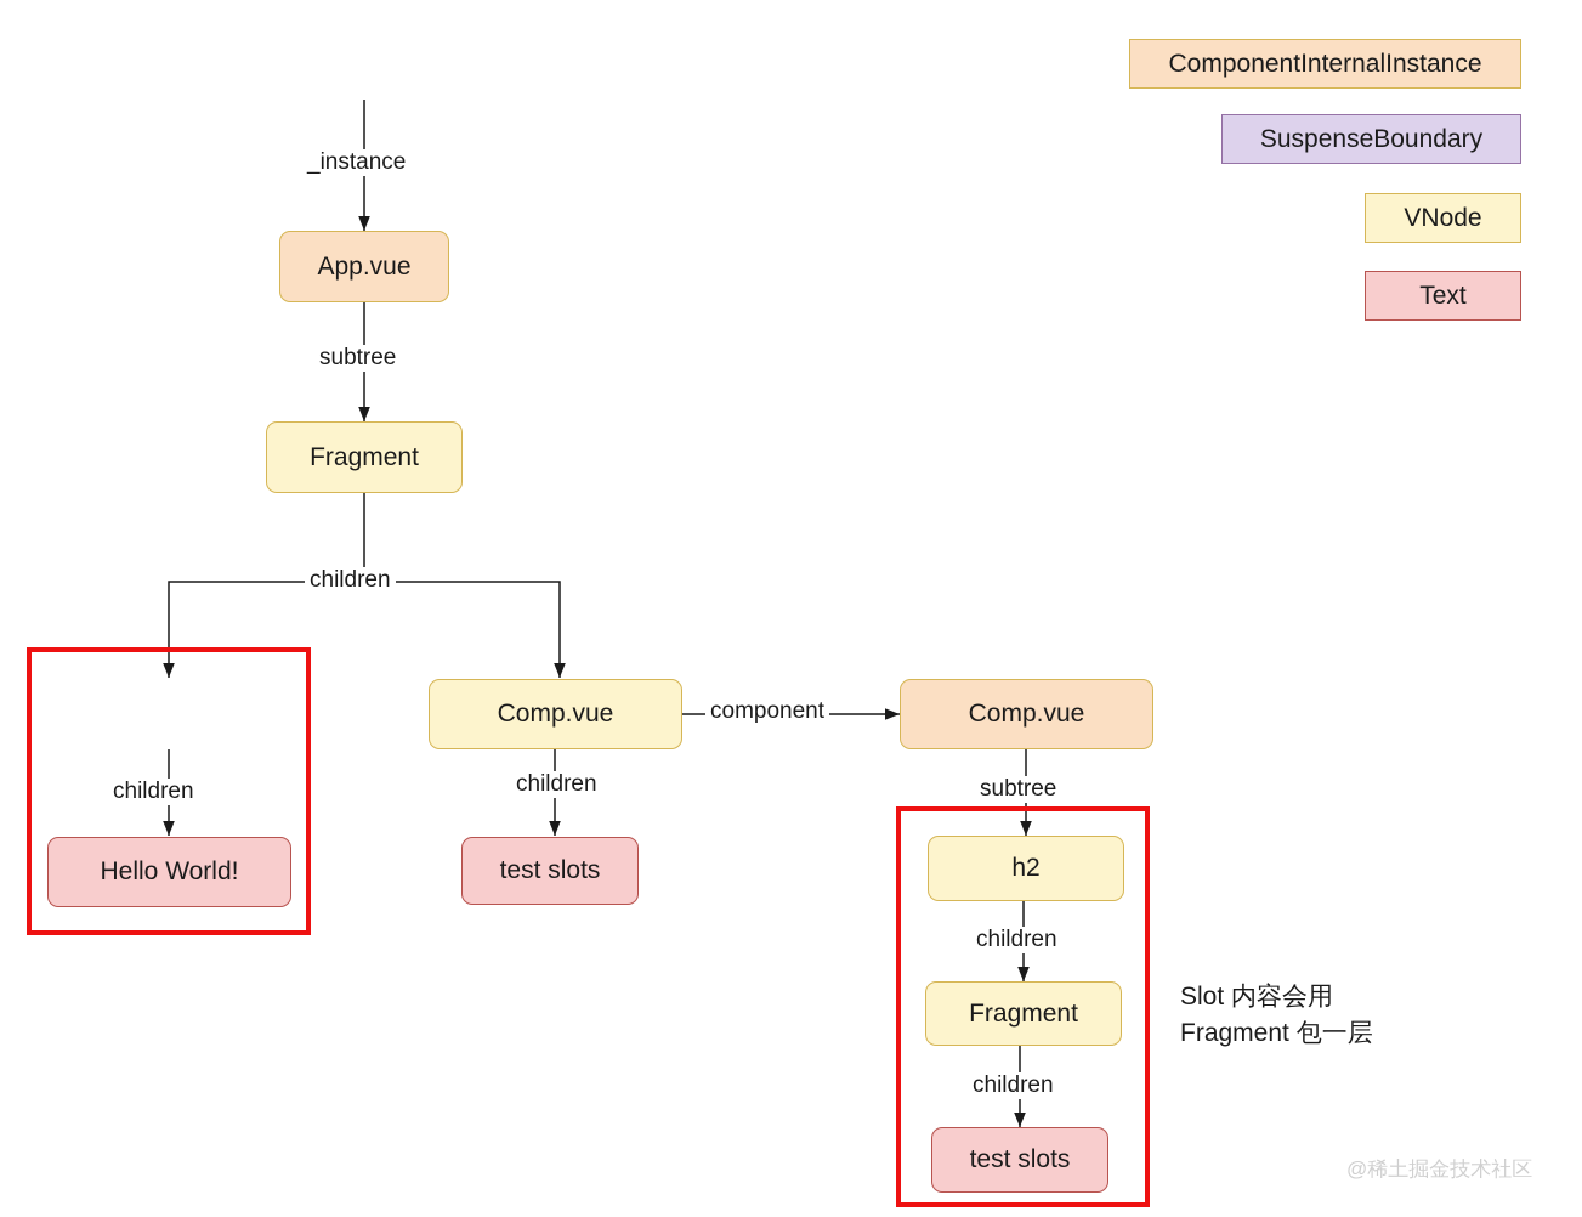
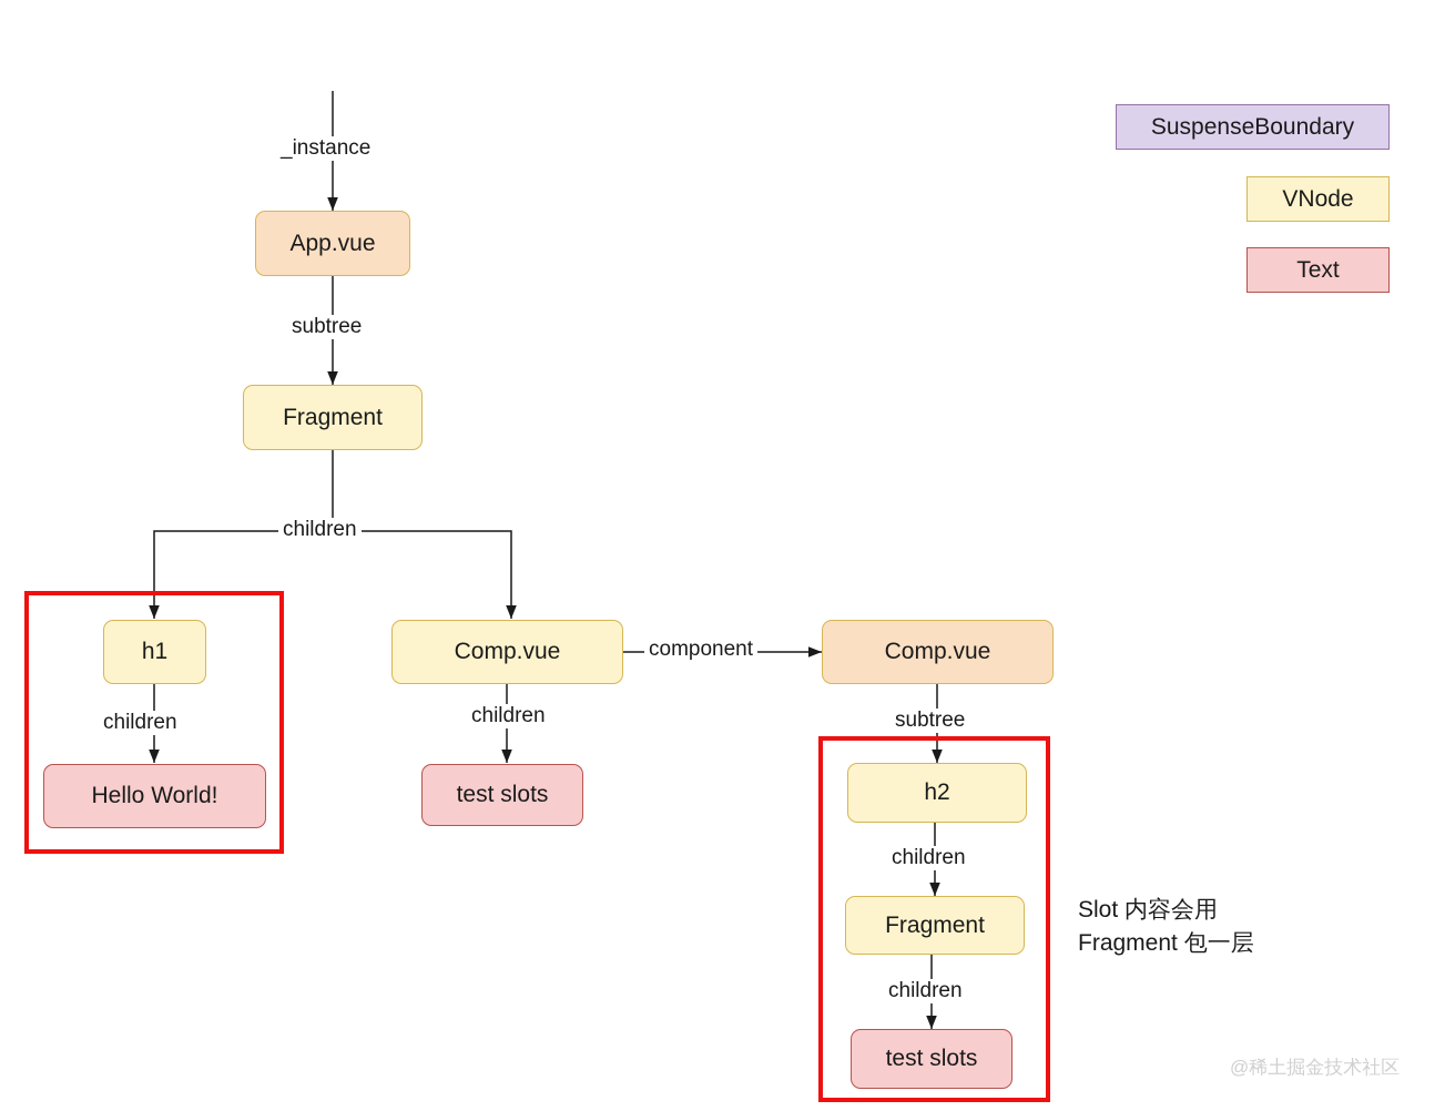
  App.vue
  Fragment
+ h1
  Hello World!
  Comp.vue
  test slots
  Comp.vue
  h2
  Fragment
  test slots
  _instance
  subtree
  children
  children
  children
  component
  subtree
  children
  children
- ComponentInternalInstance
  SuspenseBoundary
  VNode
  Text
  Slot 内容会用
  Fragment 包一层
  @稀土掘金技术社区
